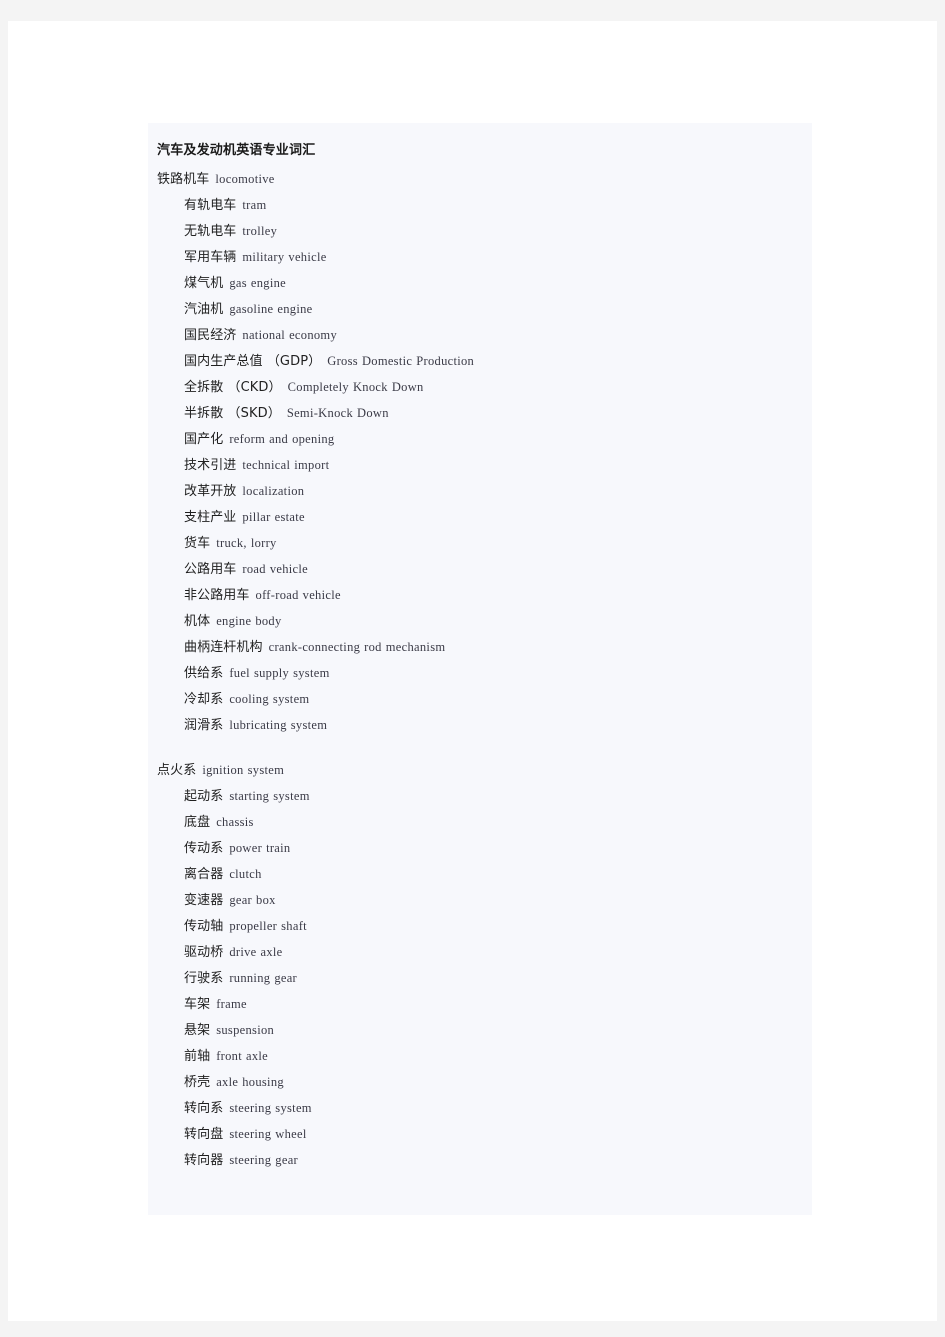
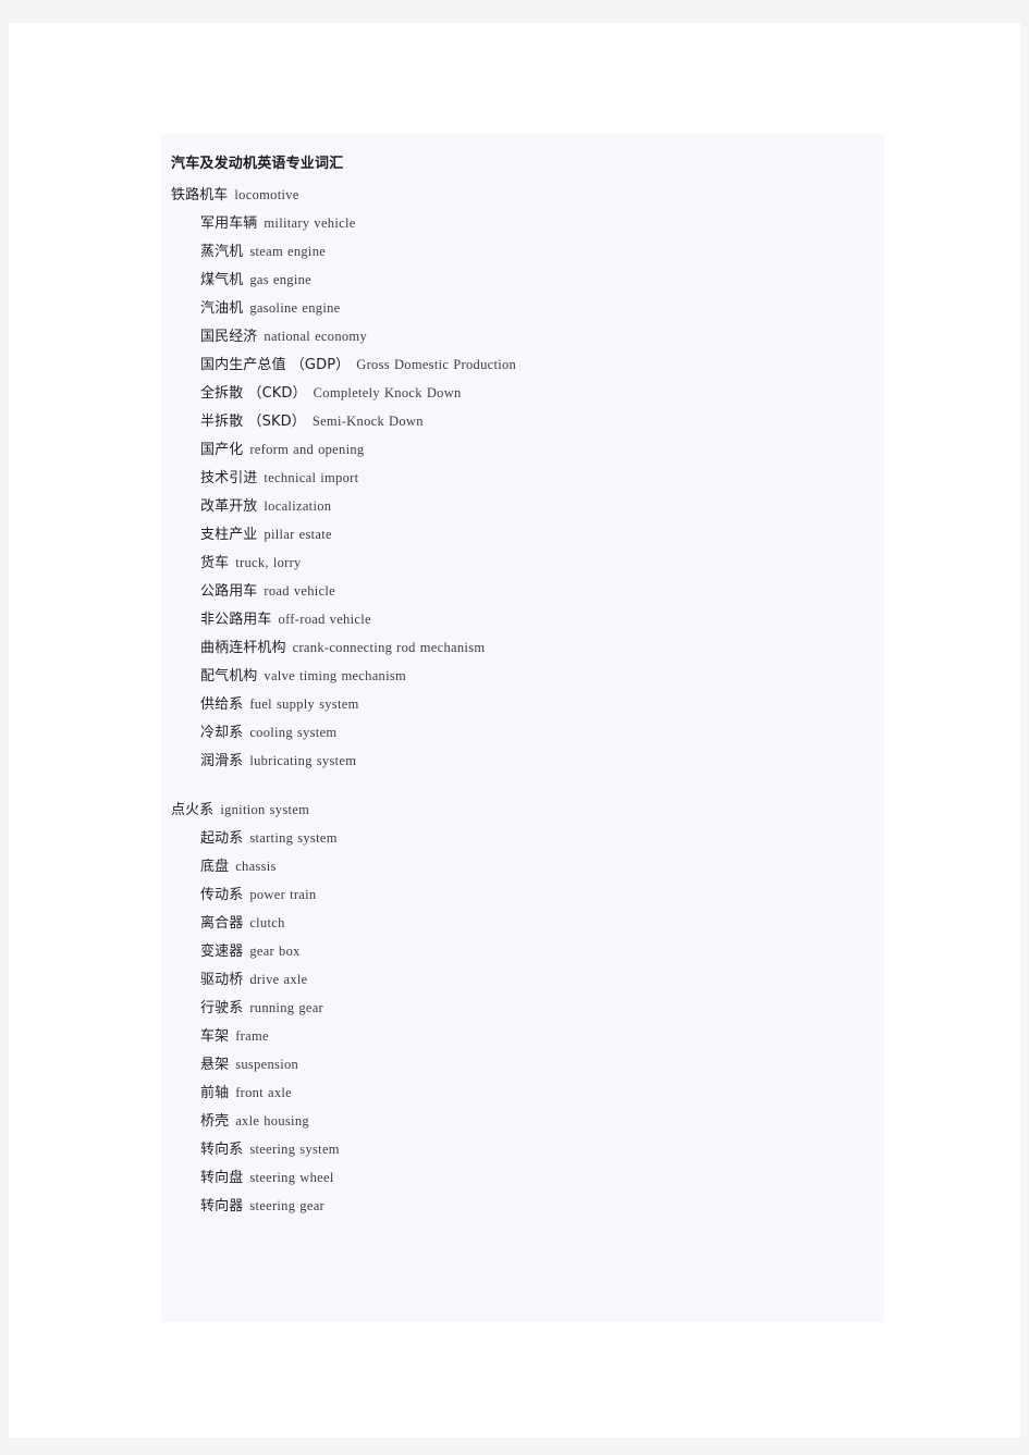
  汽车及发动机英语专业词汇
  铁路机车 locomotive
- 有轨电车 tram
- 无轨电车 trolley
  军用车辆 military vehicle
+ 蒸汽机 steam engine
  煤气机 gas engine
  汽油机 gasoline engine
  国民经济 national economy
  国内生产总值 （GDP） Gross Domestic Production
  全拆散 （CKD） Completely Knock Down
  半拆散 （SKD） Semi-Knock Down
  国产化 reform and opening
  技术引进 technical import
  改革开放 localization
  支柱产业 pillar estate
  货车 truck, lorry
  公路用车 road vehicle
  非公路用车 off-road vehicle
- 机体 engine body
  曲柄连杆机构 crank-connecting rod mechanism
+ 配气机构 valve timing mechanism
  供给系 fuel supply system
  冷却系 cooling system
  润滑系 lubricating system
  点火系 ignition system
  起动系 starting system
  底盘 chassis
  传动系 power train
  离合器 clutch
  变速器 gear box
- 传动轴 propeller shaft
  驱动桥 drive axle
  行驶系 running gear
  车架 frame
  悬架 suspension
  前轴 front axle
  桥壳 axle housing
  转向系 steering system
  转向盘 steering wheel
  转向器 steering gear
